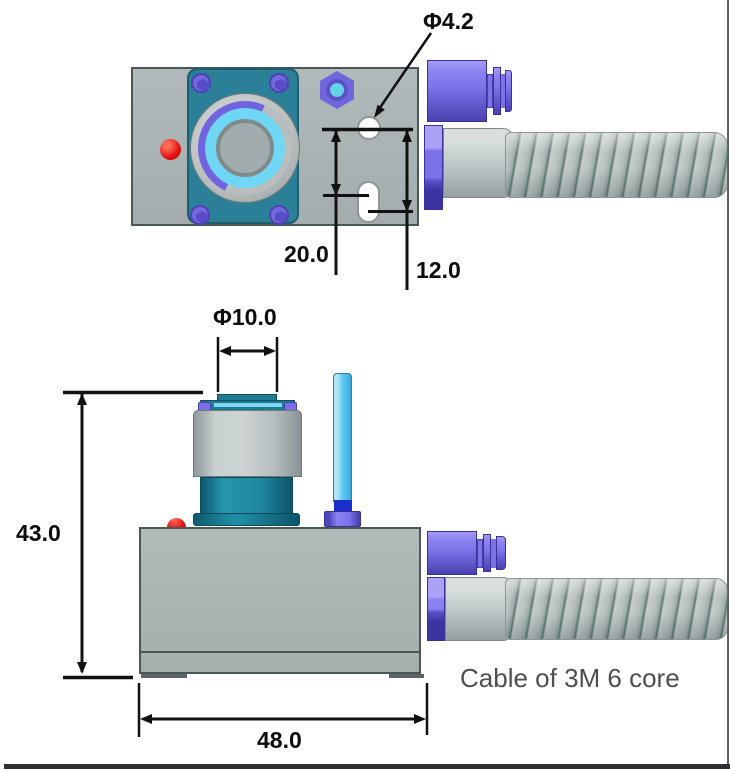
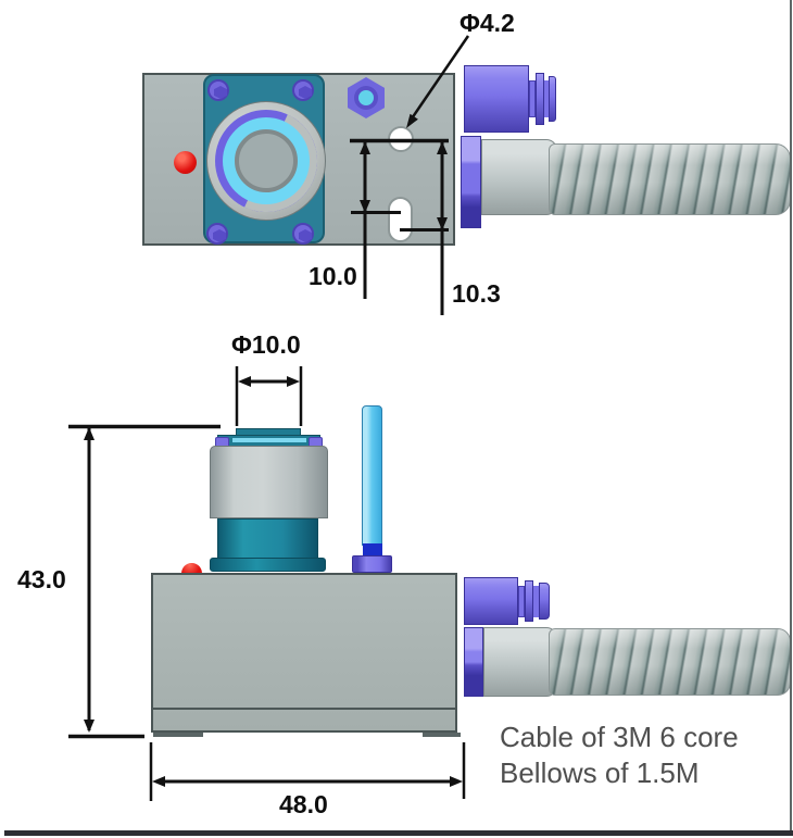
  Φ4.2
- 20.0
+ 10.0
- 12.0
+ 10.3
  Φ10.0
  43.0
  48.0
  Cable of 3M 6 core
+ Bellows of 1.5M
